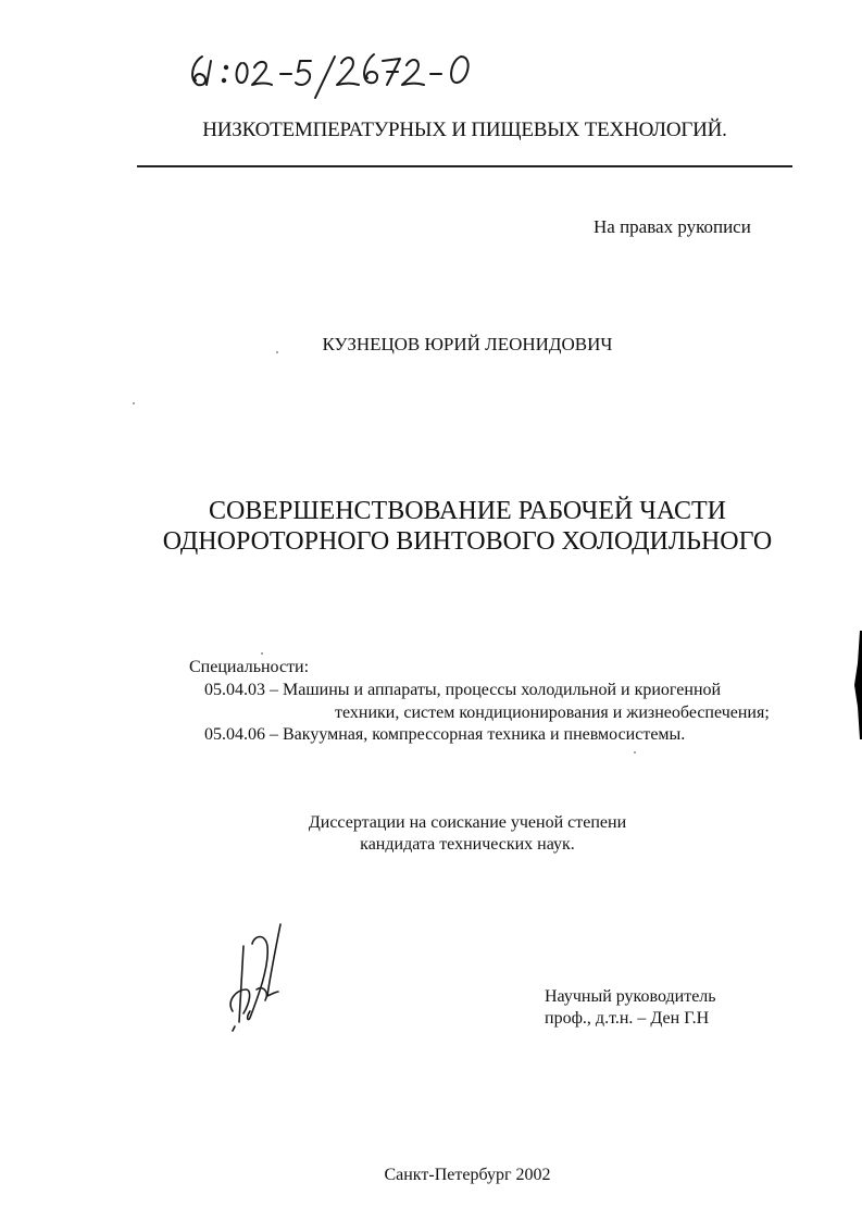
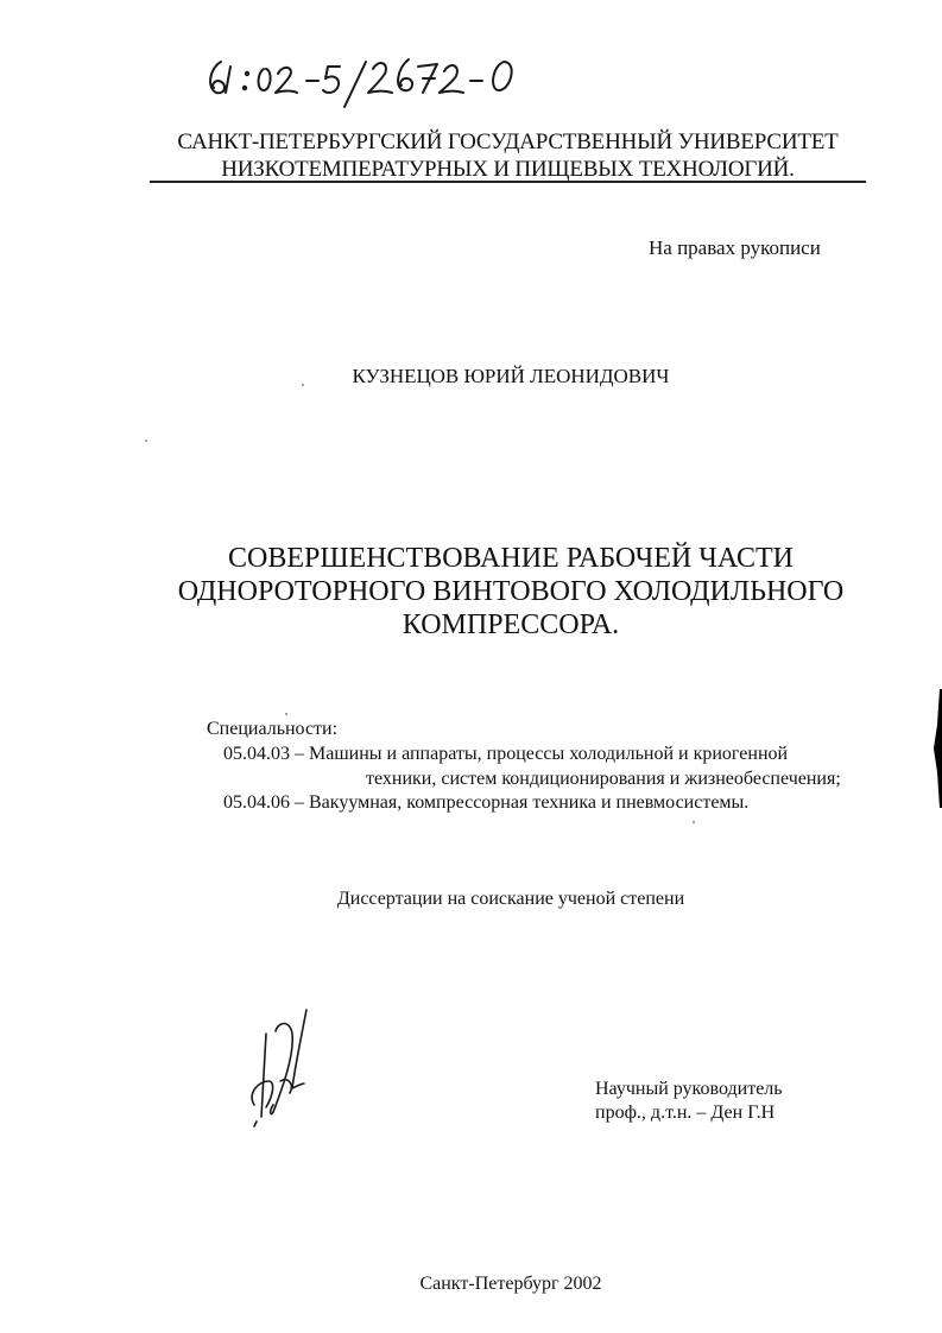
+ САНКТ-ПЕТЕРБУРГСКИЙ ГОСУДАРСТВЕННЫЙ УНИВЕРСИТЕТ
  НИЗКОТЕМПЕРАТУРНЫХ И ПИЩЕВЫХ ТЕХНОЛОГИЙ.
  На правах рукописи
  КУЗНЕЦОВ ЮРИЙ ЛЕОНИДОВИЧ
  СОВЕРШЕНСТВОВАНИЕ РАБОЧЕЙ ЧАСТИ
  ОДНОРОТОРНОГО ВИНТОВОГО ХОЛОДИЛЬНОГО
+ КОМПРЕССОРА.
  Специальности:
  05.04.03 – Машины и аппараты, процессы холодильной и криогенной
  техники, систем кондиционирования и жизнеобеспечения;
  05.04.06 – Вакуумная, компрессорная техника и пневмосистемы.
  Диссертации на соискание ученой степени
- кандидата технических наук.
  Научный руководитель
  проф., д.т.н. – Ден Г.Н
  Санкт-Петербург 2002
